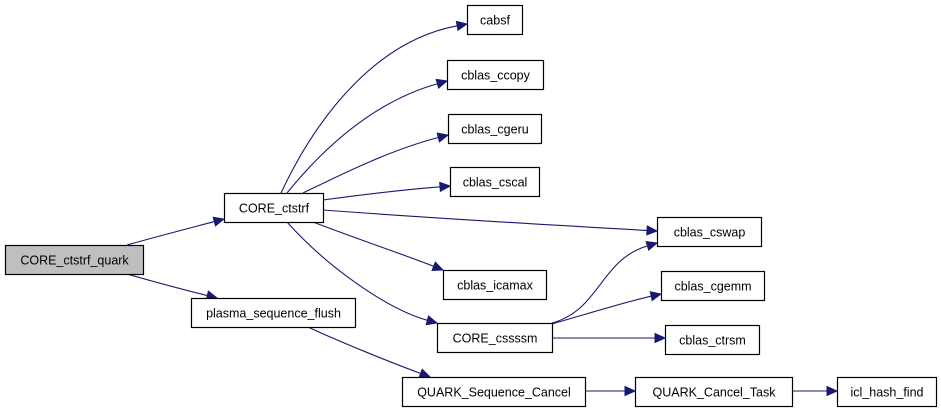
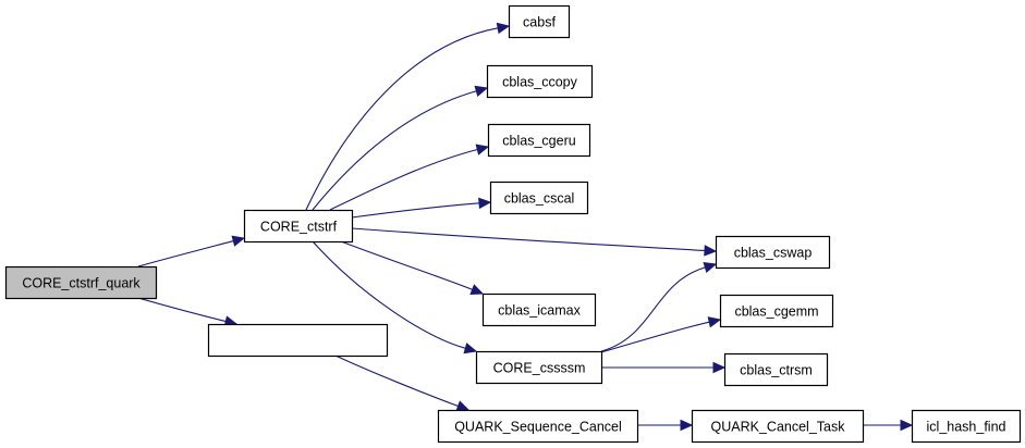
  CORE_ctstrf_quark
  CORE_ctstrf
- plasma_sequence_flush
  cabsf
  cblas_ccopy
  cblas_cgeru
  cblas_cscal
  cblas_icamax
  CORE_cssssm
  cblas_cswap
  cblas_cgemm
  cblas_ctrsm
  QUARK_Sequence_Cancel
  QUARK_Cancel_Task
  icl_hash_find
